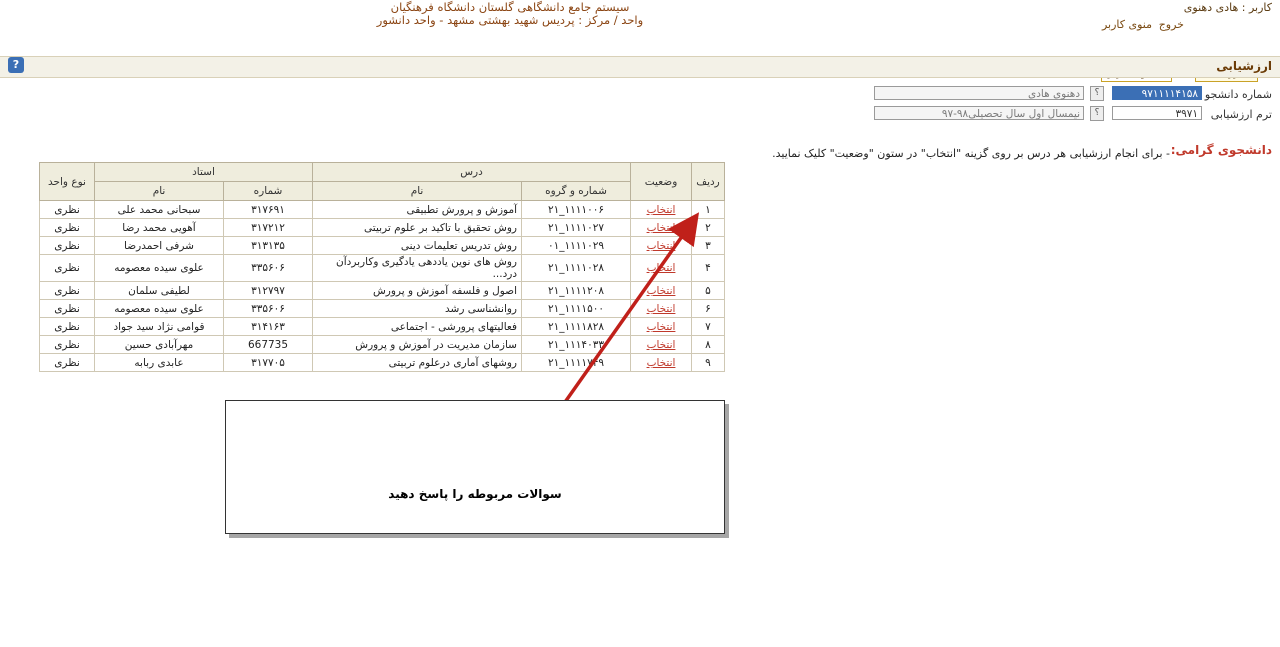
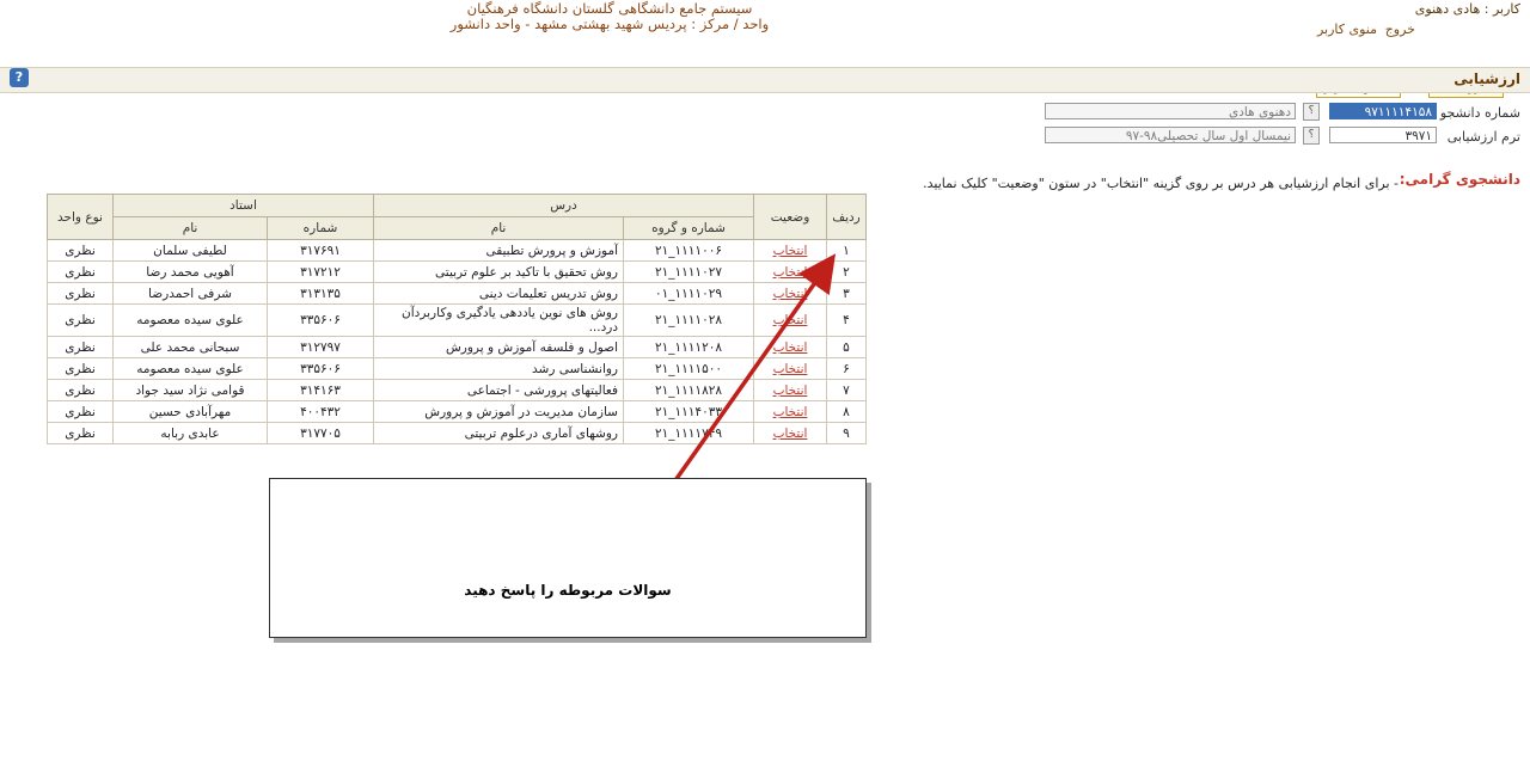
  سیستم جامع دانشگاهی گلستان دانشگاه فرهنگیان
  واحد / مرکز : پردیس شهید بهشتی مشهد - واحد دانشور
  کاربر : هادی دهنوی
  خروج
  منوی کاربر
  ارزشیابی
  ?
  شماره دانشجو
  ٩٧١١١١۴١۵٨
  ؟
  دهنوی هادی
  ترم ارزشیابی
  ٣٩٧١
  ؟
  نیمسال اول سال تحصیلی٩٨-٩٧
  دانشجوی گرامی:
  - برای انجام ارزشیابی هر درس بر روی گزینه "انتخاب" در ستون "وضعیت" کلیک نمایید.
  ردیف	وضعیت	درس	استاد	نوع واحد
  شماره و گروه	نام	شماره	نام
- ١	انتخاب	١١١١٠٠۶_٢١	آموزش و پرورش تطبیقی	٣١٧۶٩١	سبحانی محمد علی	نظری
+ ١	انتخاب	١١١١٠٠۶_٢١	آموزش و پرورش تطبیقی	٣١٧۶٩١	لطیفی سلمان	نظری
  ٢	انتخاب	١١١١٠٢٧_٢١	روش تحقیق با تاکید بر علوم تربیتی	٣١٧٢١٢	آهویی محمد رضا	نظری
  ٣	نتخاب	١١١١٠٢٩_٠١	روش تدریس تعلیمات دینی	٣١٣١٣۵	شرفی احمدرضا	نظری
  ۴	انتخب	١١١١٠٢٨_٢١	روش های نوین یاددهی یادگیری وکاربردآن درد...	٣٣۵۶٠۶	علوی سیده معصومه	نظری
- ۵	انتخاب	١١١١٢٠٨_٢١	اصول و فلسفه آموزش و پرورش	٣١٢٧٩٧	لطیفی سلمان	نظری
+ ۵	انتخاب	١١١١٢٠٨_٢١	اصول و فلسفه آموزش و پرورش	٣١٢٧٩٧	سبحانی محمد علی	نظری
  ۶	انتخاب	١١١١۵٠٠_٢١	روانشناسی رشد	٣٣۵۶٠۶	علوی سیده معصومه	نظری
  ٧	انتخاب	١١١١٨٢٨_٢١	فعالیتهای پرورشی - اجتماعی	٣١۴١۶٣	قوامی نژاد سید جواد	نظری
- ٨	انتخاب	١١١۴٠٣٣_٢١	سازمان مدیریت در آموزش و پرورش	667735	مهرآبادی حسین	نظری
+ ٨	انتخاب	١١١۴٠٣٣_٢١	سازمان مدیریت در آموزش و پرورش	۴٠٠۴٣٢	مهرآبادی حسین	نظری
  ٩	انتخاب	١١١١٧۴٩_٢١	روشهای آماری درعلوم تربیتی	٣١٧٧٠۵	عابدی ربابه	نظری
  سوالات مربوطه را پاسخ دهید
